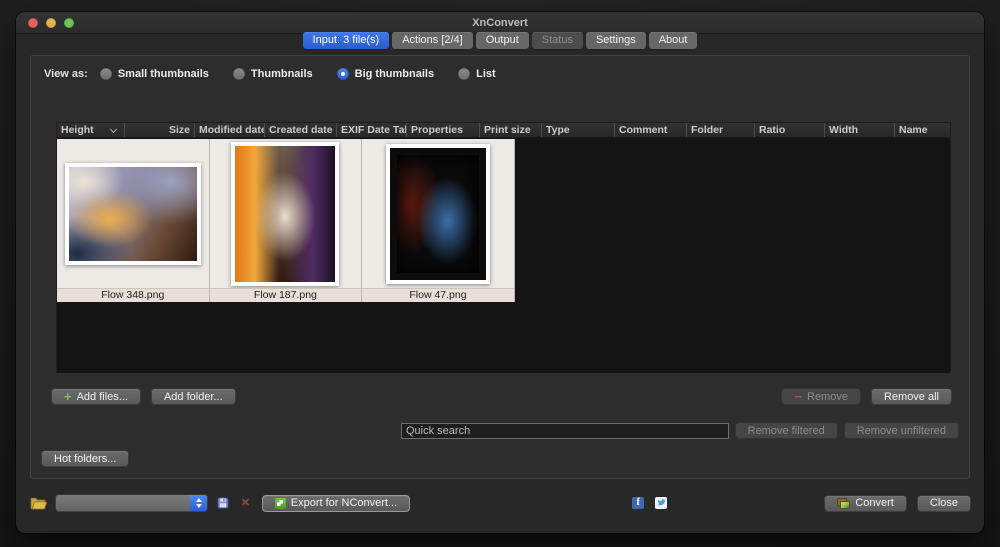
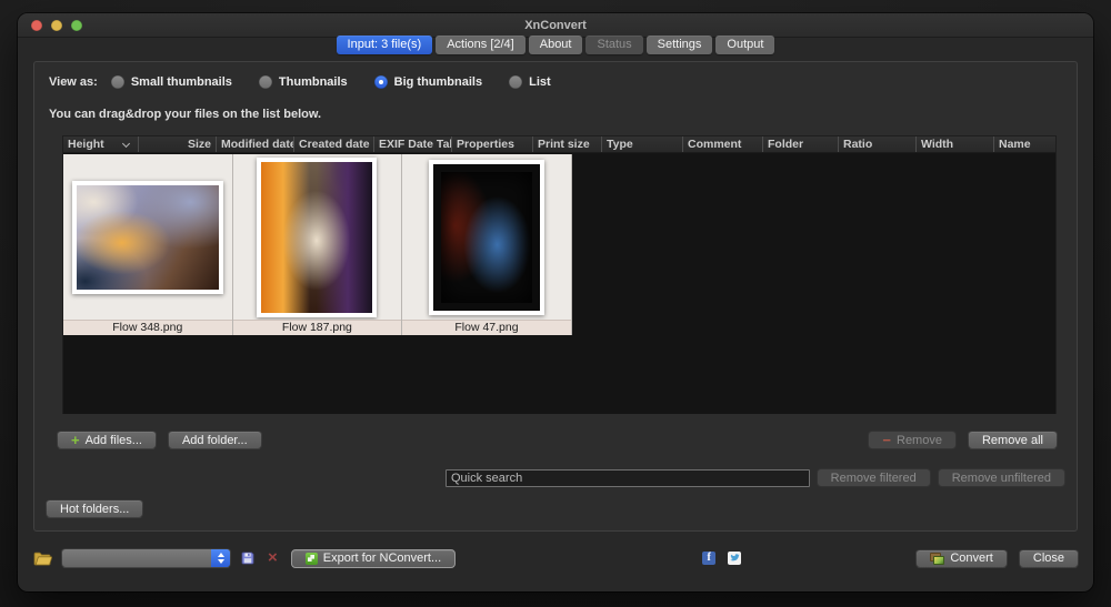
  XnConvert
  Input: 3 file(s)
  Actions [2/4]
- Output
+ About
  Status
  Settings
- About
+ Output
  View as:
  Small thumbnails
  Thumbnails
  Big thumbnails
  List
+ You can drag&drop your files on the list below.
  Height
  Size
  Modified date
  Created date
  EXIF Date Ta
  Properties
  Print size
  Type
  Comment
  Folder
  Ratio
  Width
  Name
  Flow 348.png
  Flow 187.png
  Flow 47.png
  +
  Add files...
  Add folder...
  −
  Remove
  Remove all
  Quick search
  Remove filtered
  Remove unfiltered
  Hot folders...
  ×
  Export for NConvert...
  f
  Convert
  Close
